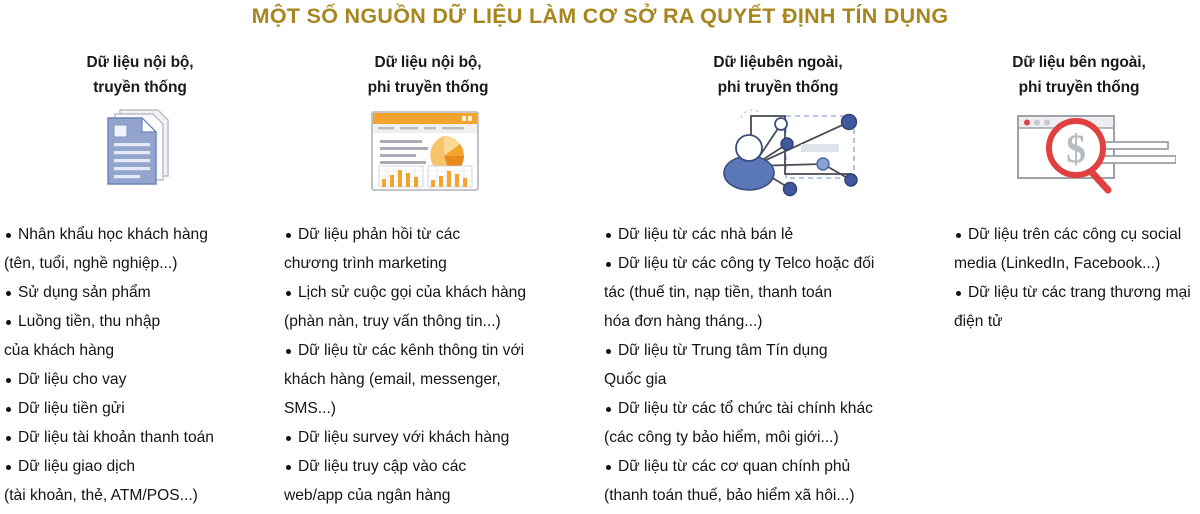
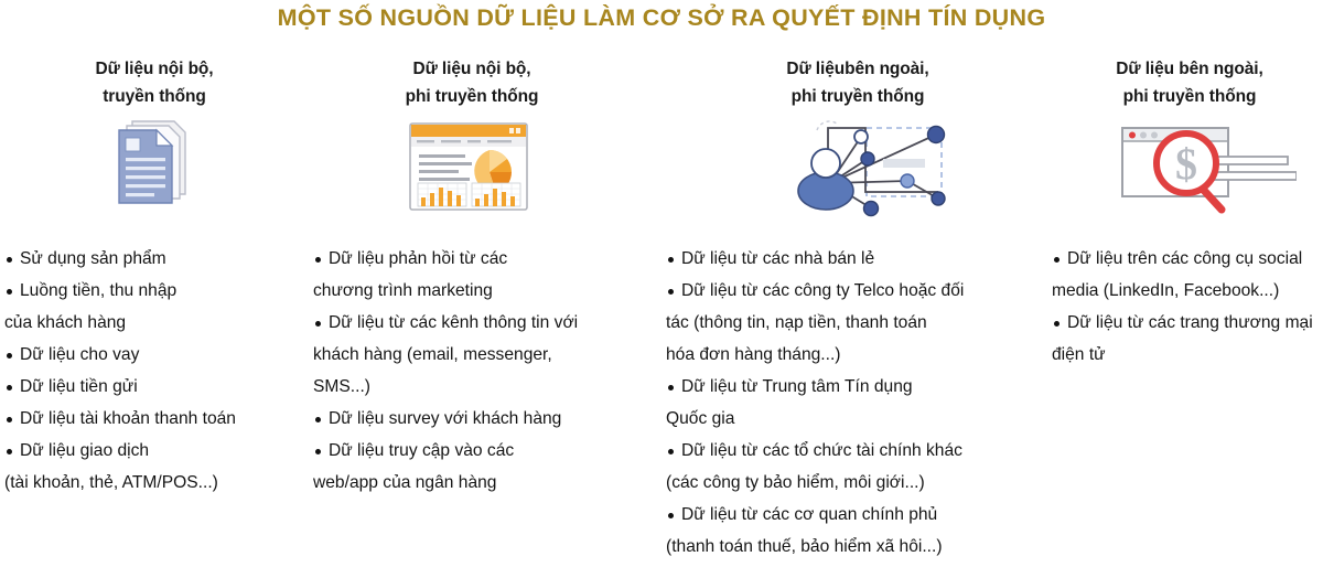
  MỘT SỐ NGUỒN DỮ LIỆU LÀM CƠ SỞ RA QUYẾT ĐỊNH TÍN DỤNG
  Dữ liệu nội bộ,
  truyền thống
- Nhân khẩu học khách hàng
- (tên, tuổi, nghề nghiệp...)
  Sử dụng sản phẩm
  Luồng tiền, thu nhập
  của khách hàng
  Dữ liệu cho vay
  Dữ liệu tiền gửi
  Dữ liệu tài khoản thanh toán
  Dữ liệu giao dịch
  (tài khoản, thẻ, ATM/POS...)
  Dữ liệu nội bộ,
  phi truyền thống
  Dữ liệu phản hồi từ các
  chương trình marketing
- Lịch sử cuộc gọi của khách hàng
- (phàn nàn, truy vấn thông tin...)
  Dữ liệu từ các kênh thông tin với
  khách hàng (email, messenger,
  SMS...)
  Dữ liệu survey với khách hàng
  Dữ liệu truy cập vào các
  web/app của ngân hàng
  Dữ liệubên ngoài,
  phi truyền thống
  Dữ liệu từ các nhà bán lẻ
  Dữ liệu từ các công ty Telco hoặc đối
- tác (thuế tin, nạp tiền, thanh toán
+ tác (thông tin, nạp tiền, thanh toán
  hóa đơn hàng tháng...)
  Dữ liệu từ Trung tâm Tín dụng
  Quốc gia
  Dữ liệu từ các tổ chức tài chính khác
  (các công ty bảo hiểm, môi giới...)
  Dữ liệu từ các cơ quan chính phủ
  (thanh toán thuế, bảo hiểm xã hôi...)
  Dữ liệu bên ngoài,
  phi truyền thống
  $
  Dữ liệu trên các công cụ social
  media (LinkedIn, Facebook...)
  Dữ liệu từ các trang thương mại
  điện tử
